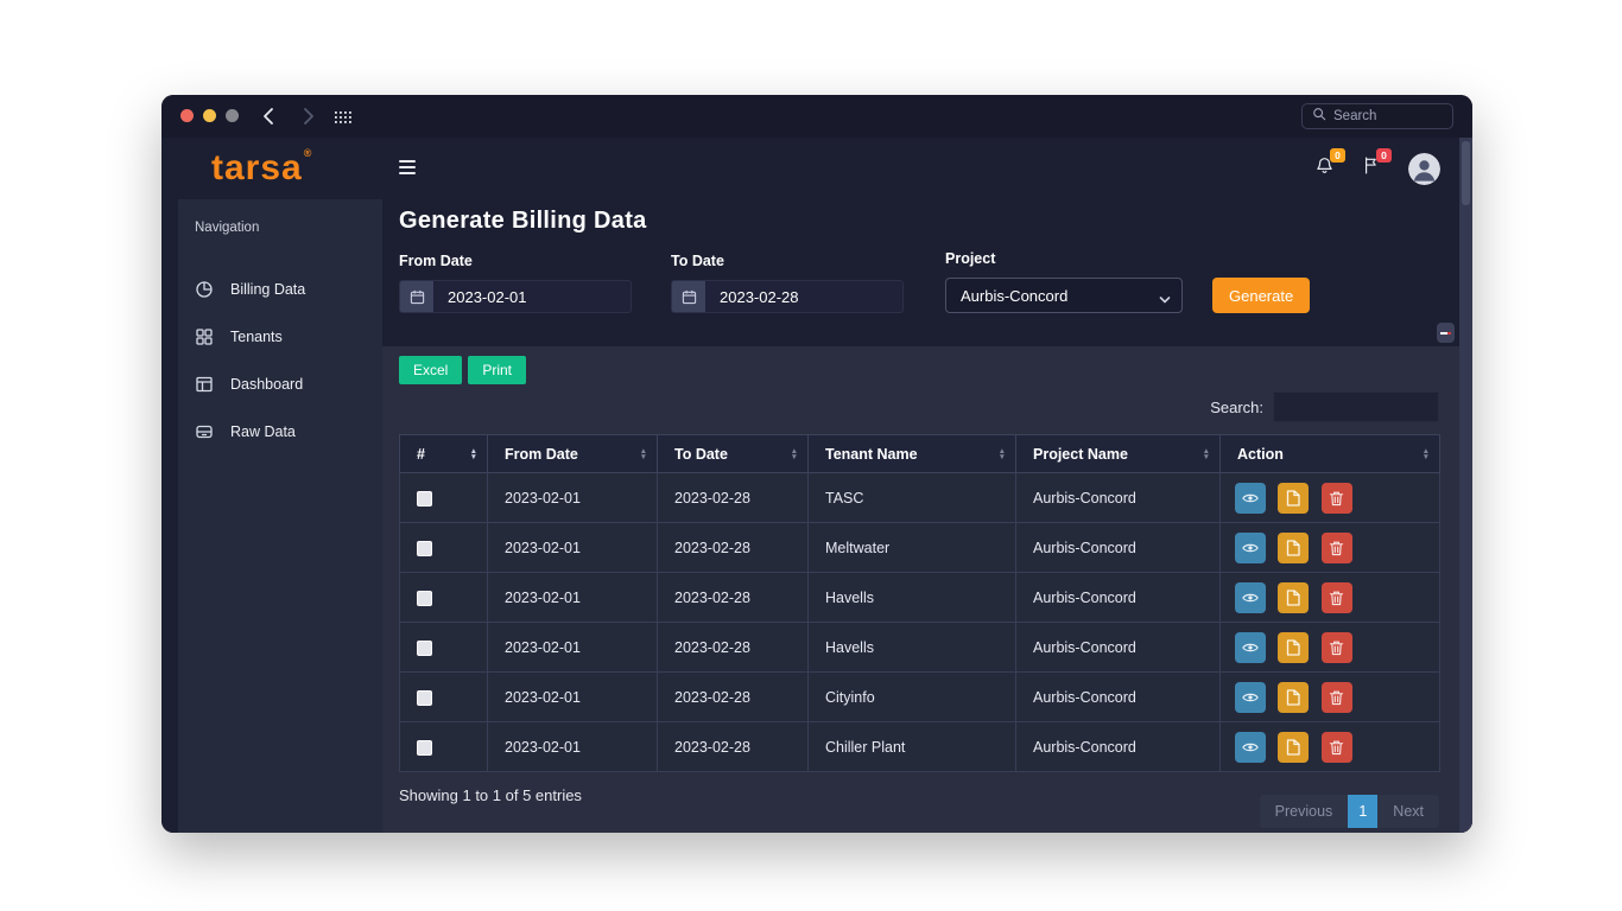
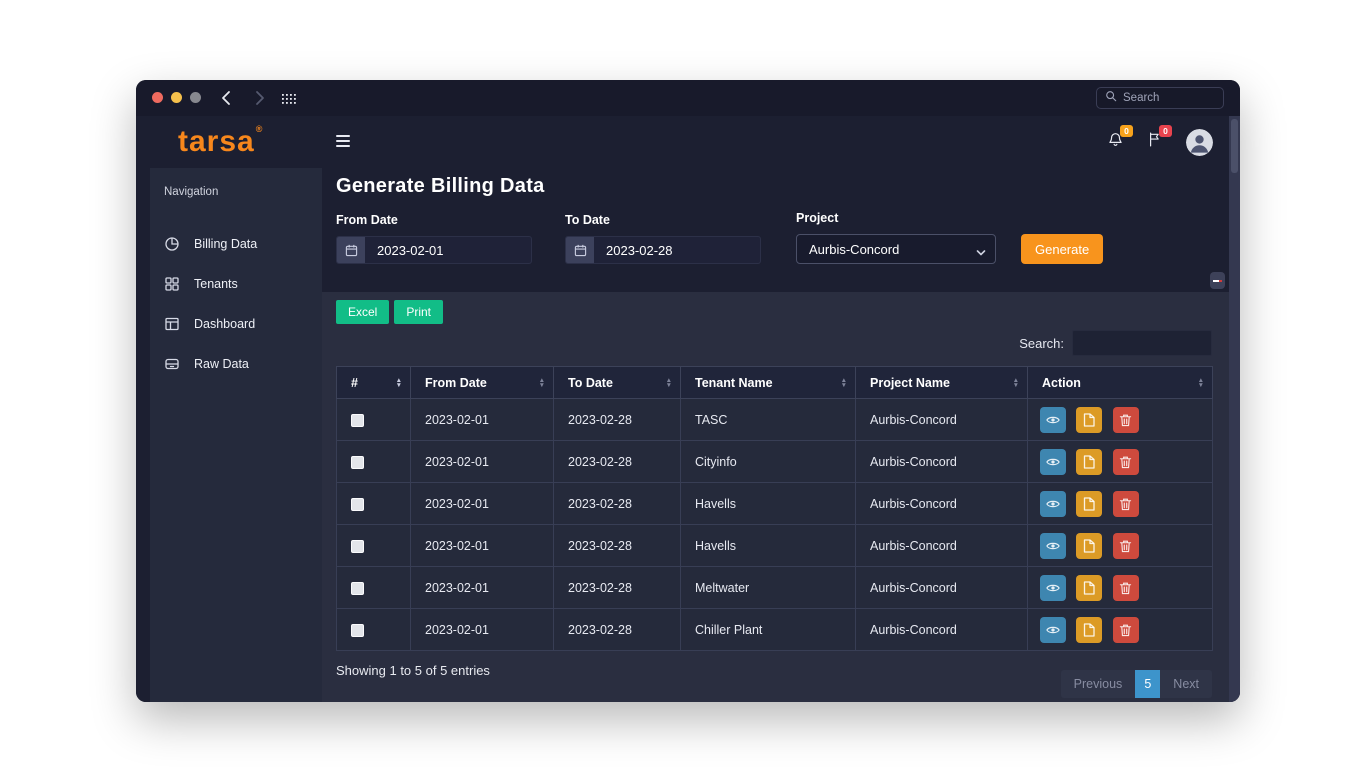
  Search
  tarsa®
  0
  0
  Navigation
  Billing Data
  Tenants
  Dashboard
  Raw Data
  Generate Billing Data
  From Date
  2023-02-01
  To Date
  2023-02-28
  Project
  Aurbis-Concord
  Generate
  Excel
  Print
  Search:
  #	From Date	To Date	Tenant Name	Project Name	Action
  	2023-02-01	2023-02-28	TASC	Aurbis-Concord
- 	2023-02-01	2023-02-28	Meltwater	Aurbis-Concord
+ 	2023-02-01	2023-02-28	Cityinfo	Aurbis-Concord
  	2023-02-01	2023-02-28	Havells	Aurbis-Concord
  	2023-02-01	2023-02-28	Havells	Aurbis-Concord
- 	2023-02-01	2023-02-28	Cityinfo	Aurbis-Concord
+ 	2023-02-01	2023-02-28	Meltwater	Aurbis-Concord
  	2023-02-01	2023-02-28	Chiller Plant	Aurbis-Concord
- Showing 1 to 1 of 5 entries
+ Showing 1 to 5 of 5 entries
  Previous
- 1
+ 5
  Next
